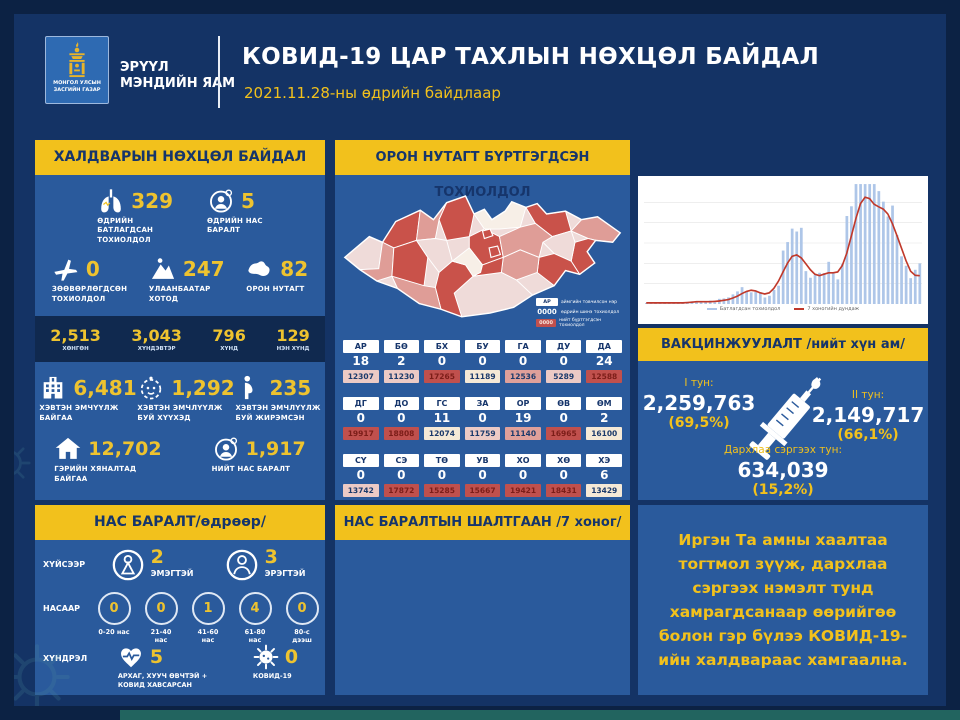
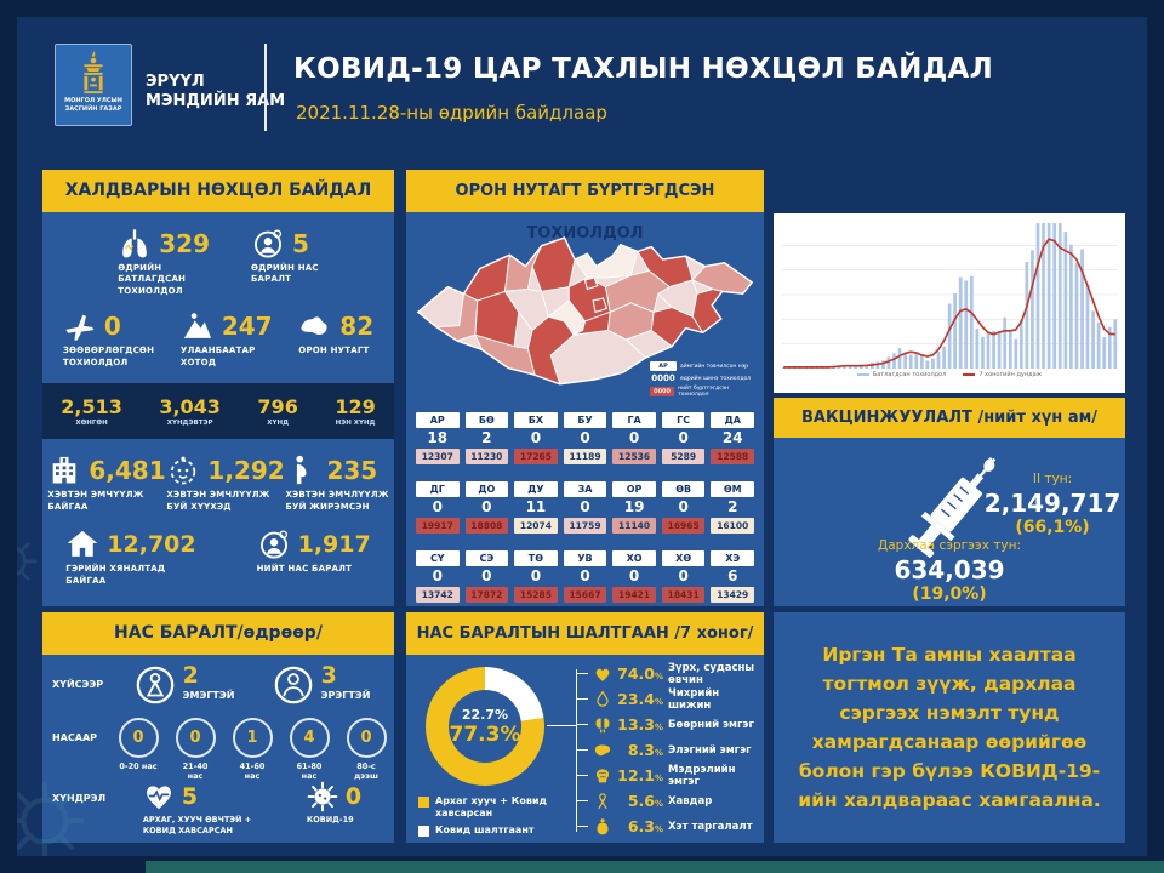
  ЭРҮҮЛ
  МЭНДИЙН ЯМ
  КОВИД-19 ЦАР ТАХЛЫН НӨХЦӨЛ БАЙДАЛ
  2021.11.28-ны өдрийн байдлаар
  ХАЛДВАРЫН НӨХЦӨЛ БАЙДАЛ
  329
  ӨДРИЙН
  БАТЛАГДСАН
  ТОХИОЛДОЛ
  5
  ӨДРИЙН НАС
  БАРАЛТ
  0
  ЗӨӨВӨРЛӨГДСӨН
  ТОХИОЛДОЛ
  247
  УЛААНБААТАР
  ХОТОД
  82
  ОРОН НУТАГТ
  2,513
  3,043
  796
  129
  6,481
  ХЭВТЭН ЭМЧҮҮЛЖ
  БАЙГАА
  1,292
  ХЭВТЭН ЭМЧЛҮҮЛЖ
  БУЙ ХҮҮХЭД
  235
  ХЭВТЭН ЭМЧЛҮҮЛЖ
  БУЙ ЖИРЭМСЭН
  12,702
  ГЭРИЙН ХЯНАЛТАД
  БАЙГАА
  1,917
  НИЙТ НАС БАРАЛТ
  ОРОН НУТАГТ БҮРТГЭГДСЭН ТОХИОЛДОЛ
  0000
  АР
  18
  12307
  БӨ
  2
  11230
  БХ
  0
  17265
  БУ
  0
  11189
  ГА
  0
  12536
- ДУ
+ ГС
  0
  5289
  ДА
  24
  12588
  ДГ
  0
  19917
  ДО
  0
  18808
- ГС
+ ДУ
  11
  12074
  ЗА
  0
  11759
  ОР
  19
  11140
  ӨВ
  0
  16965
  ӨМ
  2
  16100
  СҮ
  0
  13742
  СЭ
  0
  17872
  ТӨ
  0
  15285
  УВ
  0
  15667
  ХО
  0
  19421
  ХӨ
  0
  18431
  ХЭ
  6
  13429
  ВАКЦИНЖУУЛАЛТ /нийт хүн ам/
- I тун:
- 2,259,763
- (69,5%)
  II тун:
  2,149,717
  (66,1%)
  Дархлаа сэргээх тун:
  634,039
- (15,2%)
+ (19,0%)
  НАС БАРАЛТ/өдрөөр/
  ХҮЙСЭЭР
  НАСААР
  ХҮНДРЭЛ
  2
  ЭМЭГТЭЙ
  3
  ЭРЭГТЭЙ
  0
  0-20 нас
  0
  21-40
  нас
  1
  41-60
  нас
  4
  61-80
  нас
  0
  80-с
  дээш
  5
  АРХАГ, ХУУЧ ӨВЧТЭЙ +
  КОВИД ХАВСАРСАН
  0
  КОВИД-19
  НАС БАРАЛТЫН ШАЛТГААН /7 хоног/
+ 22.7%
+ 77.3%
+ Архаг хууч + Ковид хавсарсан
+ Ковид шалтгаант
+ 74.0%
+ Зүрх, судасны өвчин
+ 23.4%
+ Чихрийн шижин
+ 13.3%
+ Бөөрний эмгэг
+ 8.3%
+ Элэгний эмгэг
+ 12.1%
+ Мэдрэлийн эмгэг
+ 5.6%
+ Хавдар
+ 6.3%
+ Хэт таргалалт
  Иргэн Та амны хаалтаа тогтмол зүүж, дархлаа сэргээх нэмэлт тунд хамрагдсанаар өөрийгөө болон гэр бүлээ КОВИД-19-ийн халдвараас хамгаална.
